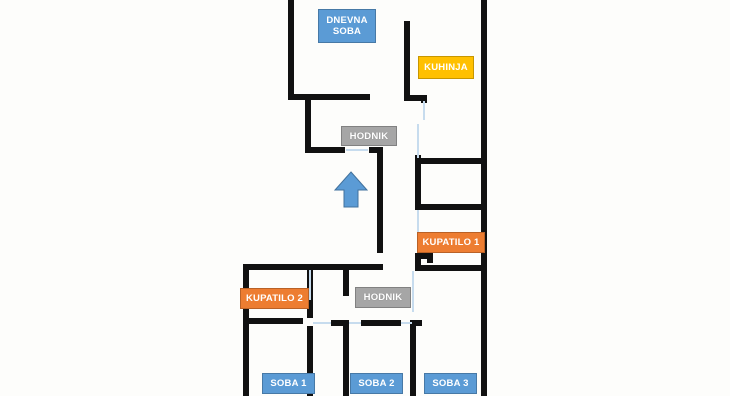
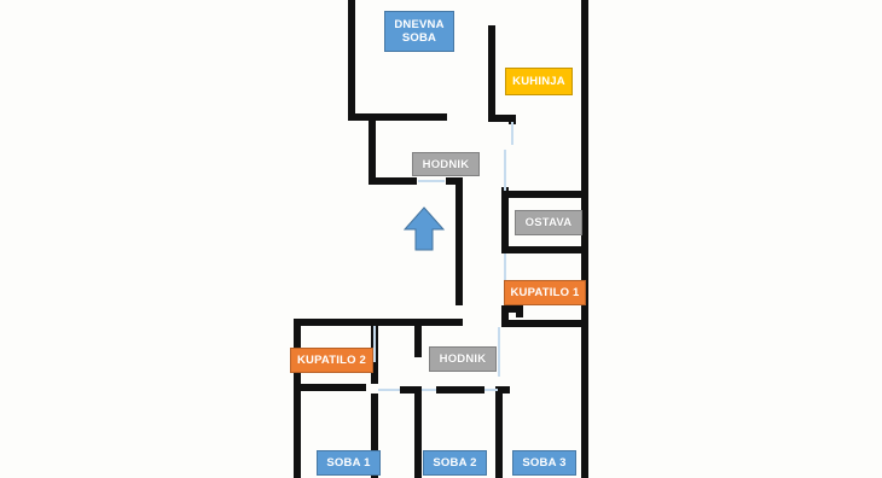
  DNEVNA
  SOBA
  KUHINJA
  HODNIK
+ OSTAVA
  KUPATILO 1
  KUPATILO 2
  HODNIK
  SOBA 1
  SOBA 2
  SOBA 3
